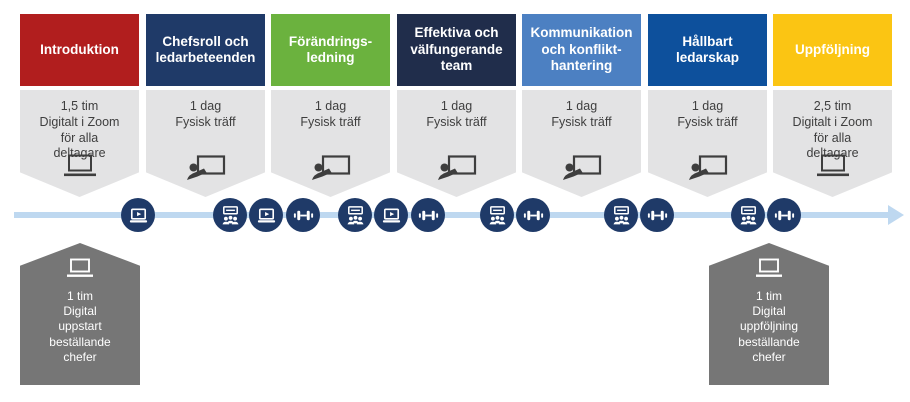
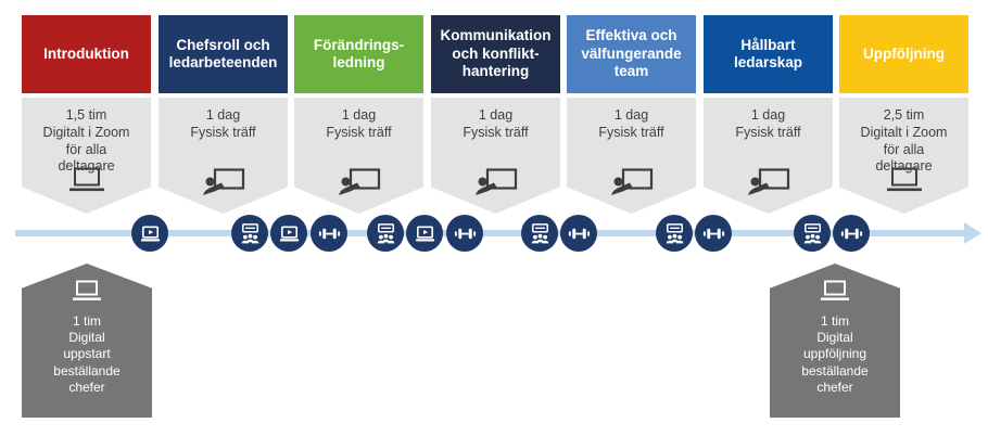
  Introduktion
  1,5 tim
  Digitalt i Zoom
  för alla
  deltagare
  Chefsroll och ledarbeteenden
  1 dag
  Fysisk träff
  Förändrings-ledning
  1 dag
  Fysisk träff
- Effektiva och välfungerande team
+ Kommunikation och konflikt-hantering
  1 dag
  Fysisk träff
- Kommunikation och konflikt-hantering
+ Effektiva och välfungerande team
  1 dag
  Fysisk träff
  Hållbart ledarskap
  1 dag
  Fysisk träff
  Uppföljning
  2,5 tim
  Digitalt i Zoom
  för alla
  deltagare
  1 tim
  Digital
  uppstart
  beställande
  chefer
  1 tim
  Digital
  uppföljning
  beställande
  chefer
